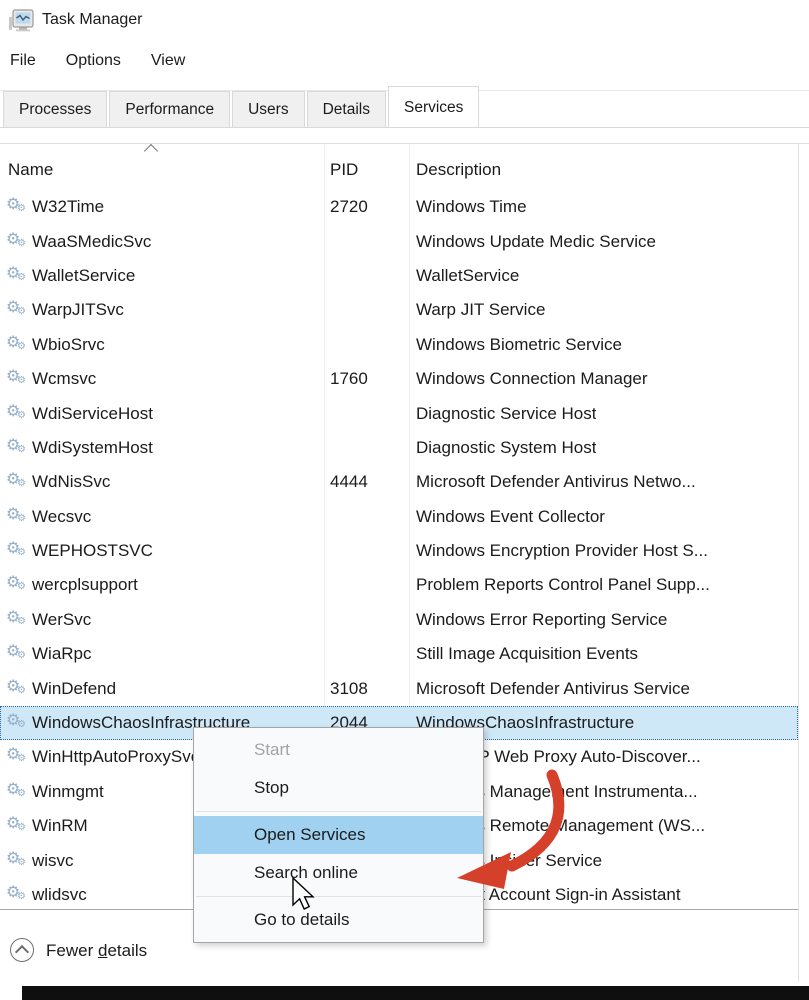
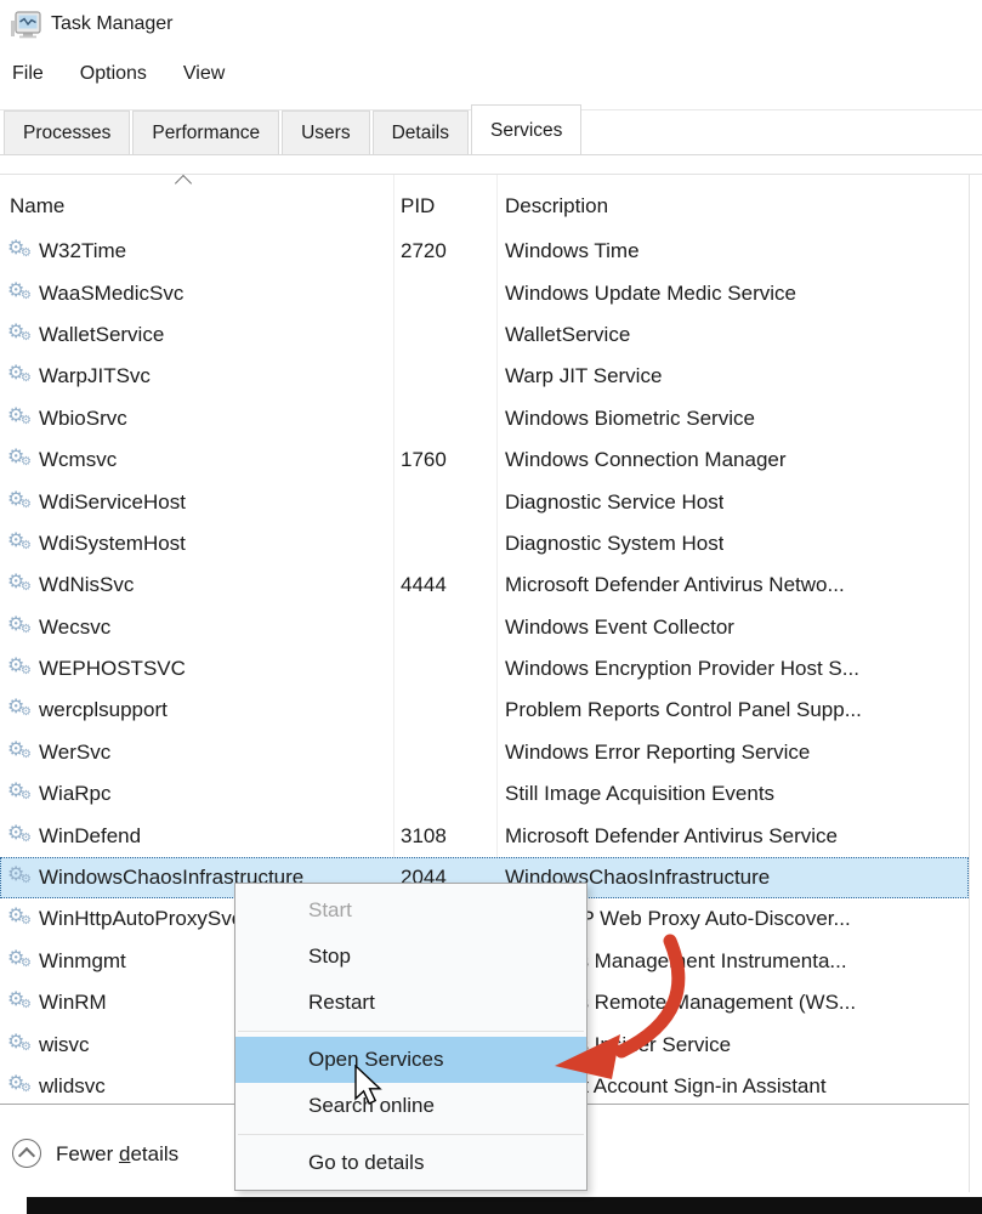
  Task Manager
  File
  Options
  View
  Processes
  Performance
  Users
  Details
  Services
  Name
  PID
  Description
  ⚙
  ⚙
  W32Time
  2720
  Windows Time
  ⚙
  ⚙
  WaaSMedicSvc
  Windows Update Medic Service
  ⚙
  ⚙
  WalletService
  WalletService
  ⚙
  ⚙
  WarpJITSvc
  Warp JIT Service
  ⚙
  ⚙
  WbioSrvc
  Windows Biometric Service
  ⚙
  ⚙
  Wcmsvc
  1760
  Windows Connection Manager
  ⚙
  ⚙
  WdiServiceHost
  Diagnostic Service Host
  ⚙
  ⚙
  WdiSystemHost
  Diagnostic System Host
  ⚙
  ⚙
  WdNisSvc
  4444
  Microsoft Defender Antivirus Netwo...
  ⚙
  ⚙
  Wecsvc
  Windows Event Collector
  ⚙
  ⚙
  WEPHOSTSVC
  Windows Encryption Provider Host S...
  ⚙
  ⚙
  wercplsupport
  Problem Reports Control Panel Supp...
  ⚙
  ⚙
  WerSvc
  Windows Error Reporting Service
  ⚙
  ⚙
  WiaRpc
  Still Image Acquisition Events
  ⚙
  ⚙
  WinDefend
  3108
  Microsoft Defender Antivirus Service
  ⚙
  ⚙
  WindowsChaosInfrastructure
  2044
  WindowsChaosInfrastructure
  ⚙
  ⚙
  WinHttpAutoProxySv
  Web Proxy Auto-Discover...
  ⚙
  ⚙
  Winmgmt
  Manageent Instrumenta...
  ⚙
  ⚙
  WinRM
  Remoteanagement (WS...
  ⚙
  ⚙
  wisvc
  ⚙
  ⚙
  wlidsvc
  Account Sign-in Assistant
  Fewer details
  Start
  Stop
+ Restart
  Open Services
  Search online
  Go to details
